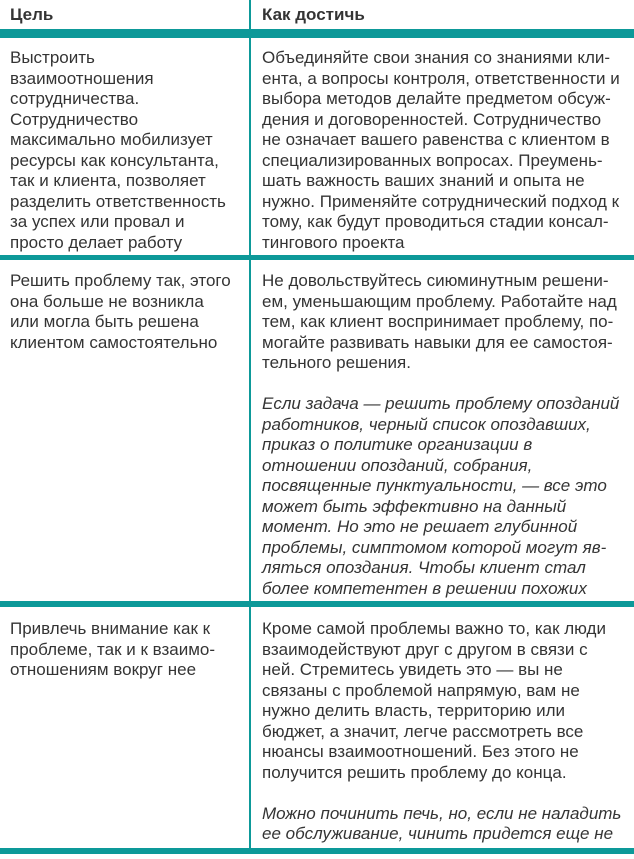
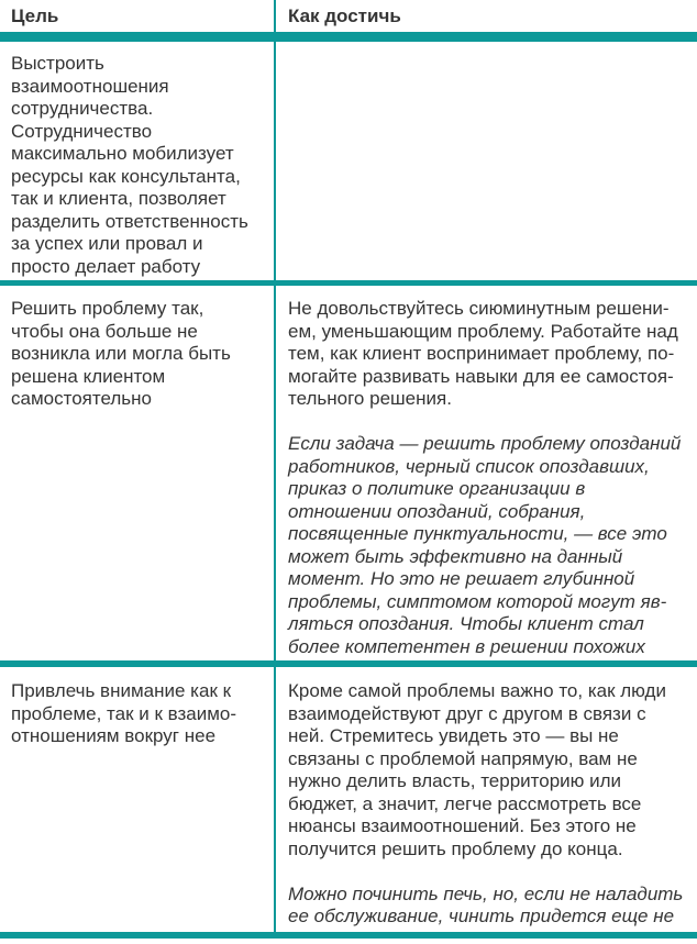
  Цель
  Как достичь
  Выстроить взаимоотношения сотрудничества. Сотрудниче­ство максимально мобилизу­ет ресурсы как консультанта, так и клиента, позволяет разделить ответственность за успех или провал и просто делает работу
- Объединяйте свои знания со знаниями кли­ента, а вопросы контроля, ответственности и выбора методов делайте предметом обсуж­дения и договоренностей. Сотрудничество не означает вашего равенства с клиентом в специализированных вопросах. Преумень­шать важность ваших знаний и опыта не нужно. Применяйте сотруднический подход к тому, как будут проводиться стадии консал­тингового проекта
- Решить проблему так, этого она больше не возникла или могла быть решена клиен­том самостоятельно
+ Решить проблему так, чтобы она больше не возникла или могла быть решена клиен­том самостоятельно
  Не довольствуйтесь сиюминутным решени­ем, уменьшающим проблему. Работайте над тем, как клиент воспринимает проблему, по­могайте развивать навыки для ее самостоя­тельного решения.
  Если задача — решить проблему опозданий работников, черный список опоздавших, приказ о политике организации в отношении опоз­даний, собрания, посвященные пунктуально­сти, — все это может быть эффективно на данный момент. Но это не решает глубинной проблемы, симптомом которой могут яв­ляться опоздания. Чтобы клиент стал более компетентен в решении похожих
  Привлечь внимание как к проблеме, так и к взаимо­отношениям вокруг нее
  Кроме самой проблемы важно то, как люди взаимодействуют друг с другом в связи с ней. Стремитесь увидеть это — вы не связаны с проблемой напрямую, вам не нужно делить власть, территорию или бюджет, а значит, легче рассмотреть все нюансы взаимоотно­шений. Без этого не получится решить про­блему до конца.
  Можно починить печь, но, если не наладить ее обслуживание, чинить придется еще не
